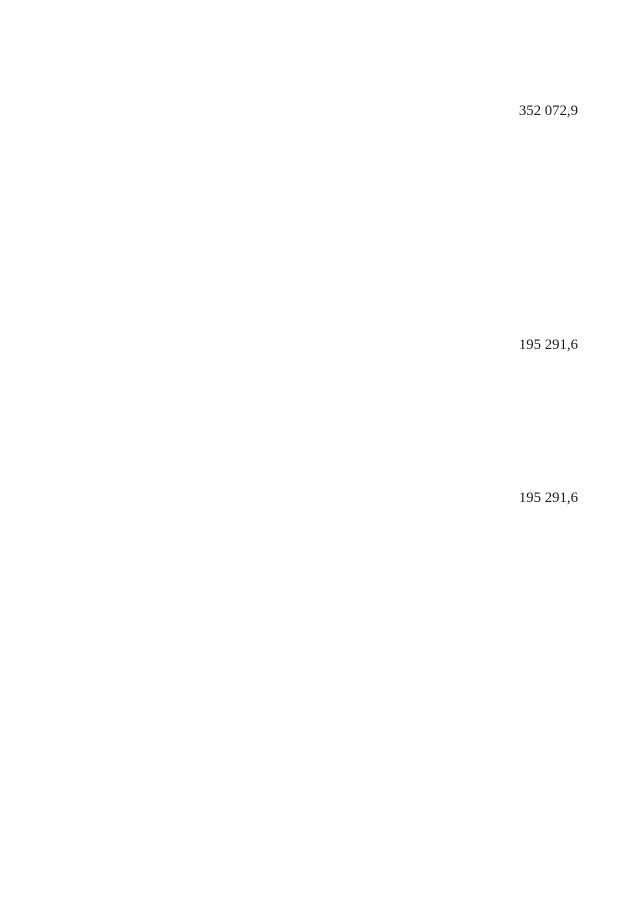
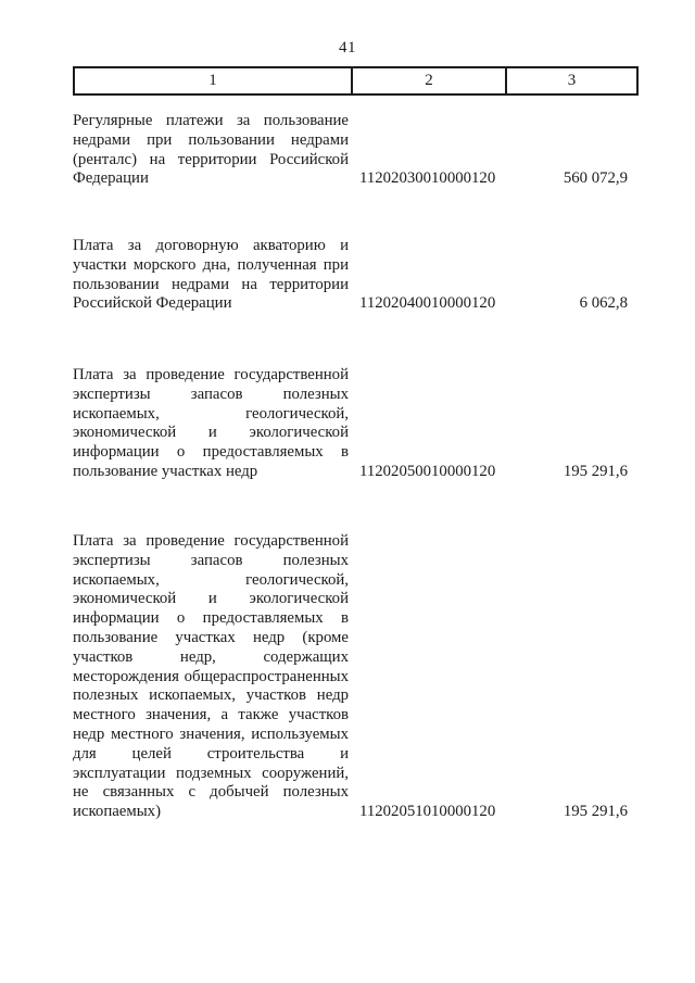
+ 41
+ 1
+ 2
+ 3
+ Регулярные платежи за пользование недрами при пользовании недрами (ренталс) на территории Российской Федерации
+ 11202030010000120
- 352 072,9
+ 560 072,9
+ Плата за договорную акваторию и участки морского дна, полученная при пользовании недрами на территории Российской Федерации
+ 11202040010000120
+ 6 062,8
+ Плата за проведение государственной экспертизы запасов полезных ископаемых, геологической, экономической и экологической информации о предоставляемых в пользование участках недр
+ 11202050010000120
  195 291,6
+ Плата за проведение государственной экспертизы запасов полезных ископаемых, геологической, экономической и экологической информации о предоставляемых в пользование участках недр (кроме участков недр, содержащих месторождения общераспространенных полезных ископаемых, участков недр местного значения, а также участков недр местного значения, используемых для целей строительства и эксплуатации подземных сооружений, не связанных с добычей полезных ископаемых)
+ 11202051010000120
  195 291,6
